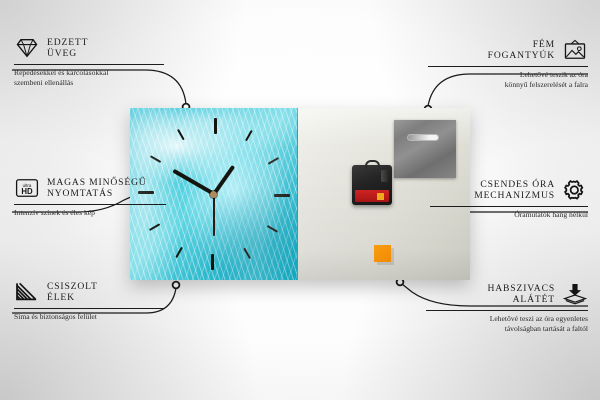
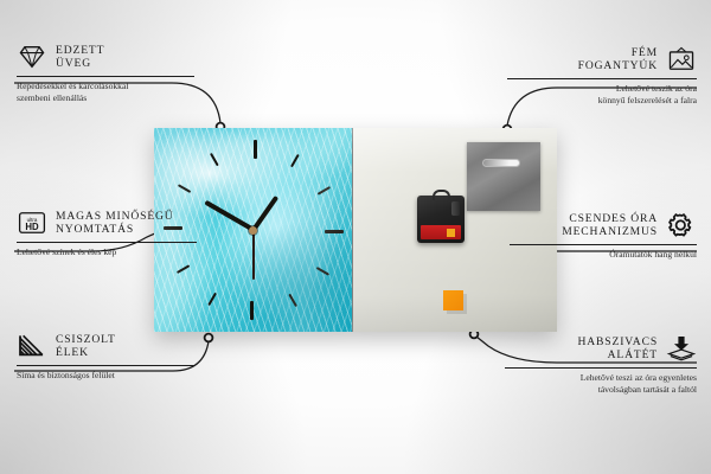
  EDZETT
  ÜVEG
  Repedésekkel és karcolásokkal
  szembeni ellenállás
  HD
  MAGAS MINŐSÉGŰ
  NYOMTATÁS
- Intenzív színek és éles kép
+ Lehetővé színek és éles kép
  CSISZOLT
  ÉLEK
  Sima és biztonságos felület
  FÉM
  FOGANTYÚK
  Lehetővé teszik az óra
  könnyű felszerelését a falra
  CSENDES ÓRA
  MECHANIZMUS
  Óramutatók hang nélkül
  HABSZIVACS
  ALÁTÉT
  Lehetővé teszi az óra egyenletes
  távolságban tartását a faltól
